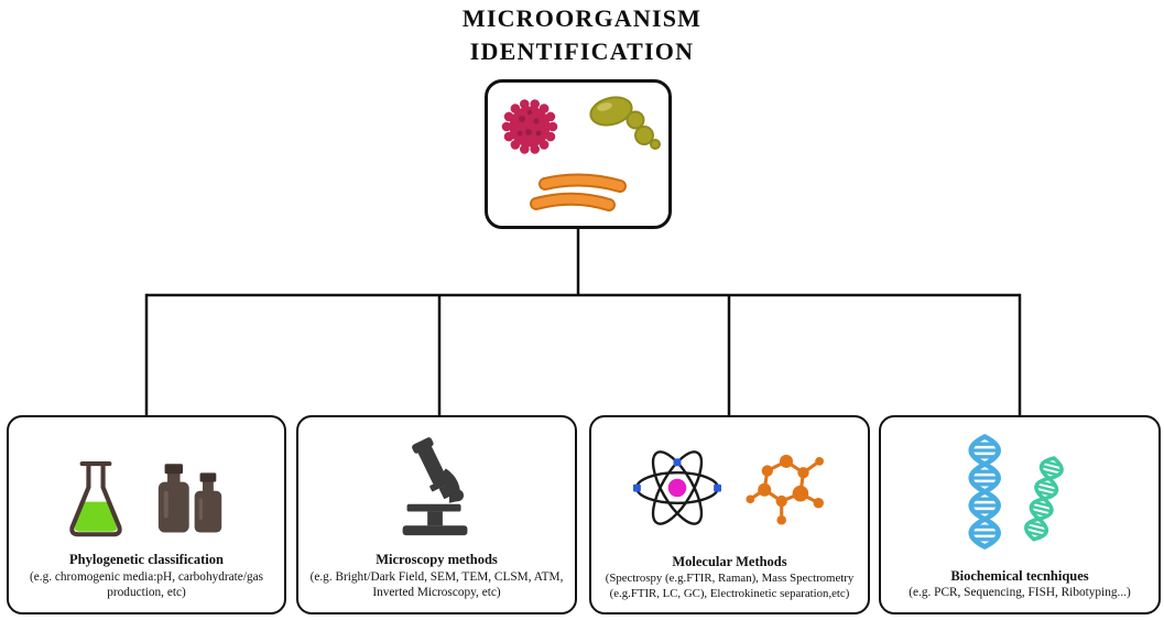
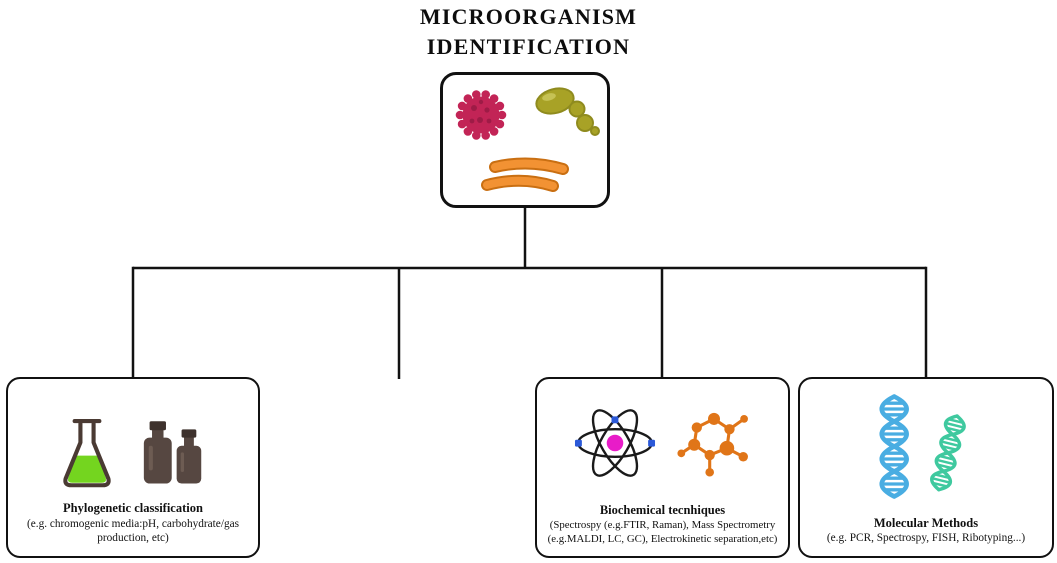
  MICROORGANISM
  IDENTIFICATION
  Phylogenetic classification
  (e.g. chromogenic media:pH, carbohydrate/gas production, etc)
- Microscopy methods
- (e.g. Bright/Dark Field, SEM, TEM, CLSM, ATM, Inverted Microscopy, etc)
- Molecular Methods
+ Biochemical tecnhiques
- (Spectrospy (e.g.FTIR, Raman), Mass Spectrometry (e.g.FTIR, LC, GC), Electrokinetic separation,etc)
+ (Spectrospy (e.g.FTIR, Raman), Mass Spectrometry (e.g.MALDI, LC, GC), Electrokinetic separation,etc)
- Biochemical tecnhiques
+ Molecular Methods
- (e.g. PCR, Sequencing, FISH, Ribotyping...)
+ (e.g. PCR, Spectrospy, FISH, Ribotyping...)
